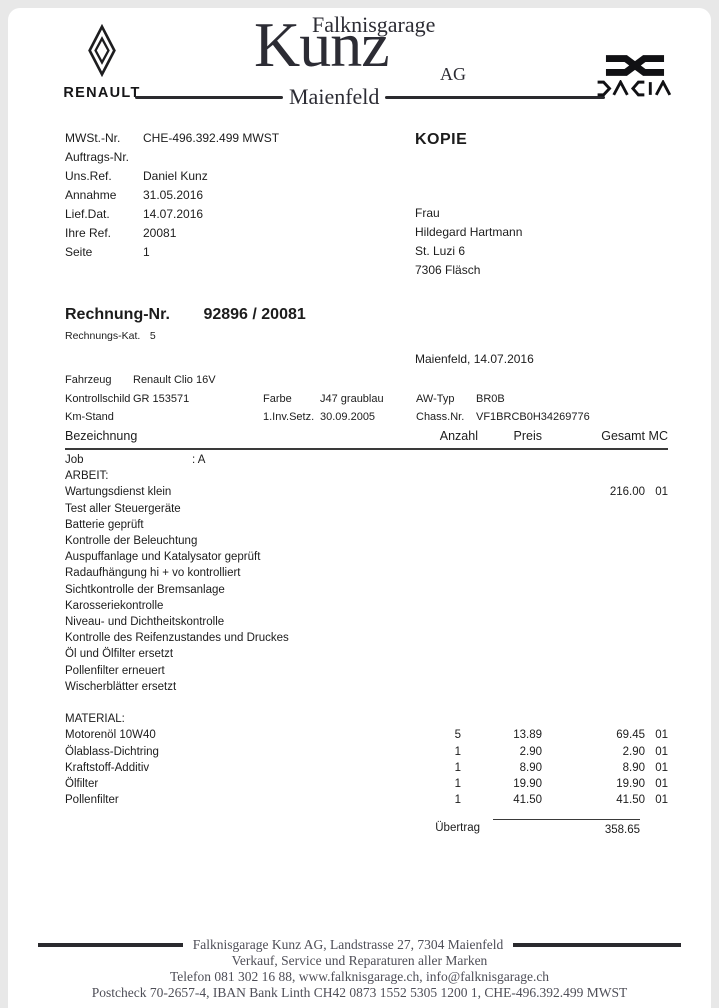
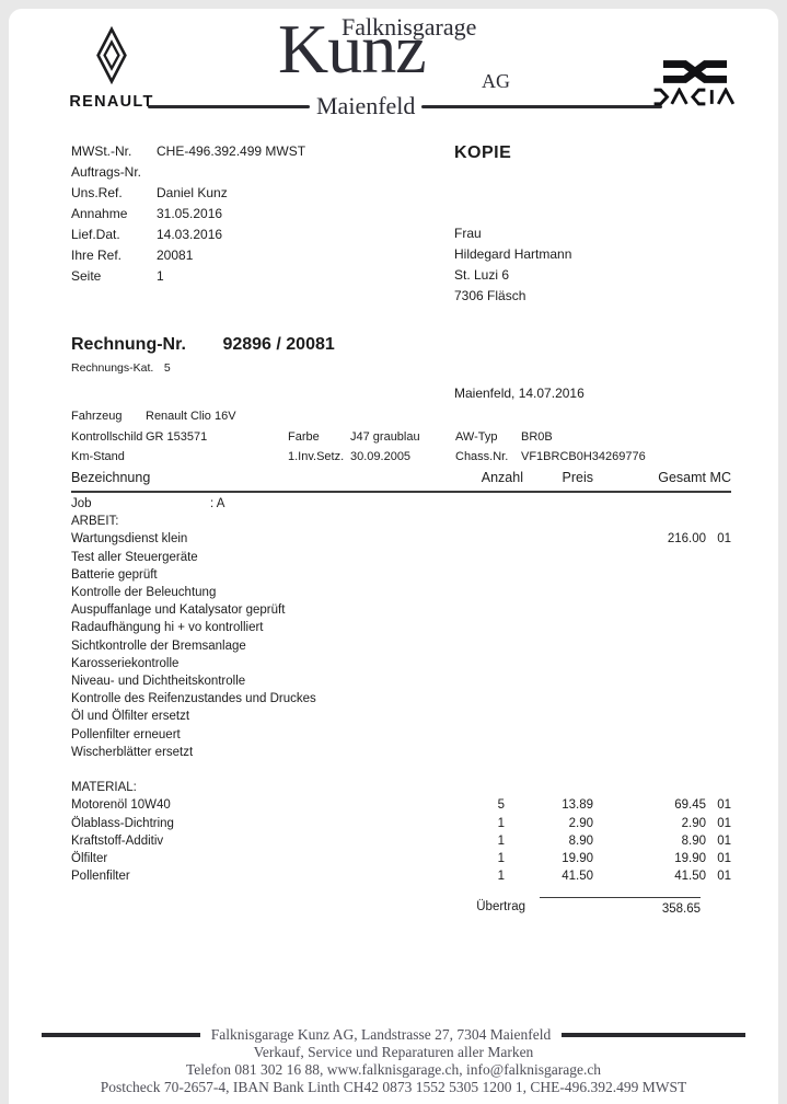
  RENAULT
  Kunz
  Falknisgarage
  AG
  Maienfeld
  MWSt.-Nr.
  CHE-496.392.499 MWST
  Auftrags-Nr.
  Uns.Ref.
  Daniel Kunz
  Annahme
  31.05.2016
  Lief.Dat.
- 14.07.2016
+ 14.03.2016
  Ihre Ref.
  20081
  Seite
  1
  KOPIE
  Frau
  Hildegard Hartmann
  St. Luzi 6
  7306 Fläsch
  Rechnung-Nr. 92896 / 20081
  Rechnungs-Kat. 5
  Maienfeld, 14.07.2016
  Fahrzeug
  Renault Clio 16V
  Kontrollschild
  GR 153571
  Farbe
  J47 graublau
  AW-Typ
  BR0B
  Km-Stand
  1.Inv.Setz.
  30.09.2005
  Chass.Nr.
  VF1BRCB0H34269776
  Bezeichnung
  Anzahl
  Preis
  Gesamt
  MC
  Job : A
  ARBEIT:
  Wartungsdienst klein
  216.00
  01
  Test aller Steuergeräte
  Batterie geprüft
  Kontrolle der Beleuchtung
  Auspuffanlage und Katalysator geprüft
  Radaufhängung hi + vo kontrolliert
  Sichtkontrolle der Bremsanlage
  Karosseriekontrolle
  Niveau- und Dichtheitskontrolle
  Kontrolle des Reifenzustandes und Druckes
  Öl und Ölfilter ersetzt
  Pollenfilter erneuert
  Wischerblätter ersetzt
  MATERIAL:
  Motorenöl 10W40
  5
  13.89
  69.45
  01
  Ölablass-Dichtring
  1
  2.90
  2.90
  01
  Kraftstoff-Additiv
  1
  8.90
  8.90
  01
  Ölfilter
  1
  19.90
  19.90
  01
  Pollenfilter
  1
  41.50
  41.50
  01
  Übertrag
  358.65
  Falknisgarage Kunz AG, Landstrasse 27, 7304 Maienfeld
  Verkauf, Service und Reparaturen aller Marken
  Telefon 081 302 16 88, www.falknisgarage.ch, info@falknisgarage.ch
  Postcheck 70-2657-4, IBAN Bank Linth CH42 0873 1552 5305 1200 1, CHE-496.392.499 MWST
